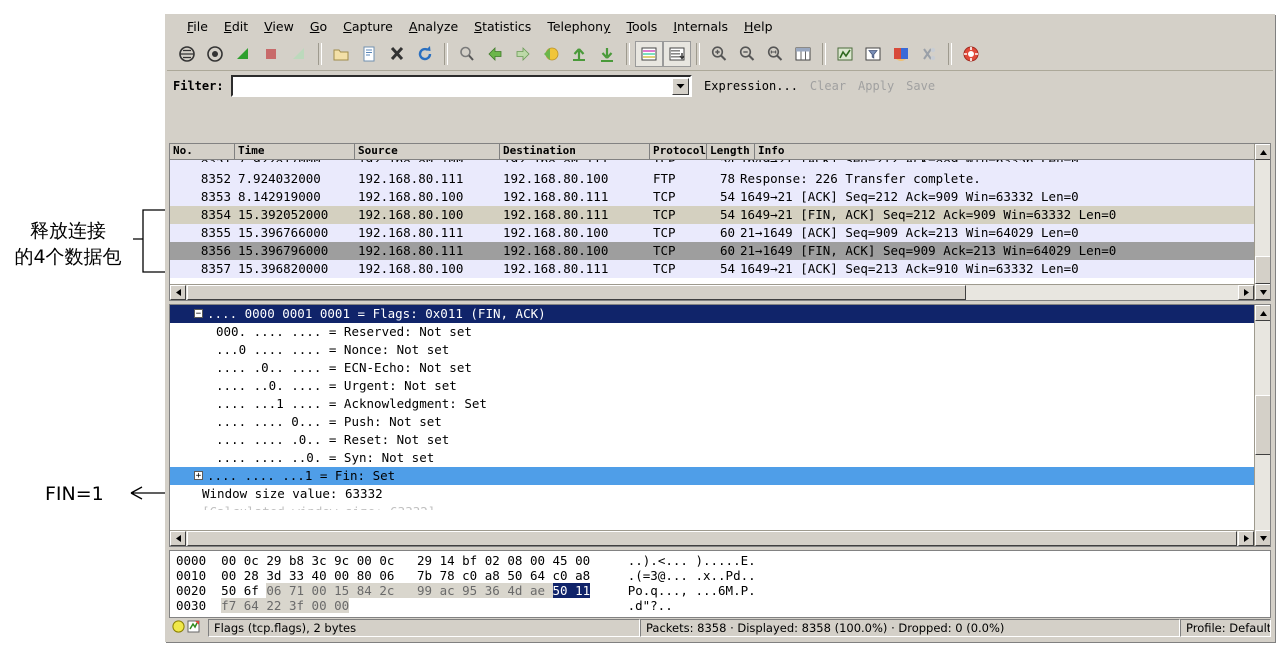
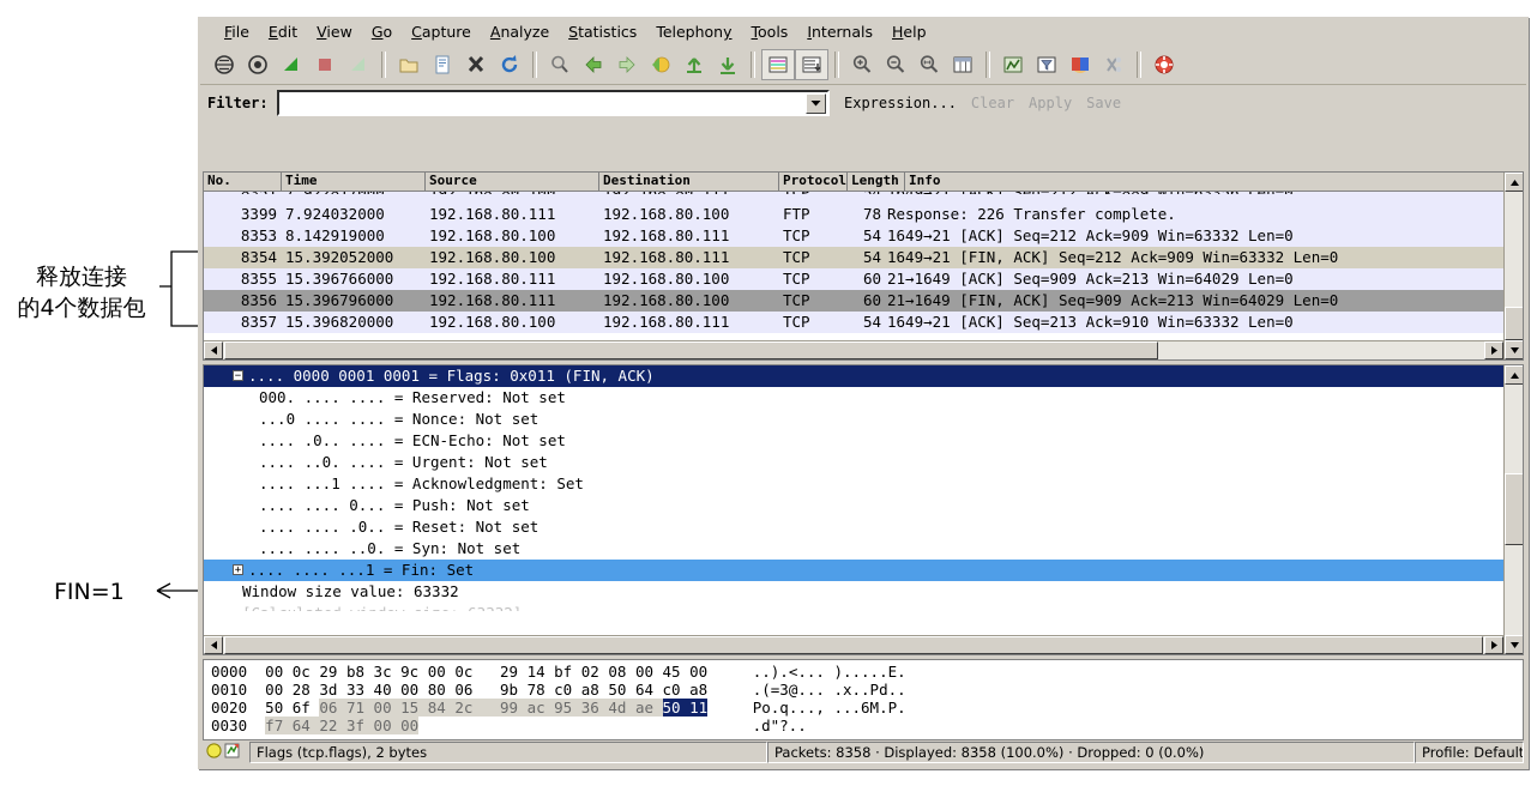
  释放连接
  的4个数据包
  FIN=1
  File
  Edit
  View
  Go
  Capture
  Analyze
  Statistics
  Telephony
  Tools
  Internals
  Help
  Filter:
  Expression...
  Clear
  Apply
  Save
  No.
  Time
  Source
  Destination
  Protocol
  Length
  Info
  8351
  7.922817000
  192.168.80.100
  192.168.80.111
  TCP
  54
  1649→21 [ACK] Seq=212 Ack=889 Win=63356 Len=0
- 8352
+ 3399
  7.924032000
  192.168.80.111
  192.168.80.100
  FTP
  78
  Response: 226 Transfer complete.
  8353
  8.142919000
  192.168.80.100
  192.168.80.111
  TCP
  54
  1649→21 [ACK] Seq=212 Ack=909 Win=63332 Len=0
  8354
  15.392052000
  192.168.80.100
  192.168.80.111
  TCP
  54
  1649→21 [FIN, ACK] Seq=212 Ack=909 Win=63332 Len=0
  8355
  15.396766000
  192.168.80.111
  192.168.80.100
  TCP
  60
  21→1649 [ACK] Seq=909 Ack=213 Win=64029 Len=0
  8356
  15.396796000
  192.168.80.111
  192.168.80.100
  TCP
  60
  21→1649 [FIN, ACK] Seq=909 Ack=213 Win=64029 Len=0
  8357
  15.396820000
  192.168.80.100
  192.168.80.111
  TCP
  54
  1649→21 [ACK] Seq=213 Ack=910 Win=63332 Len=0
  − .... 0000 0001 0001 = Flags: 0x011 (FIN, ACK)
  000. .... .... = Reserved: Not set
  ...0 .... .... = Nonce: Not set
  .... .0.. .... = ECN-Echo: Not set
  .... ..0. .... = Urgent: Not set
  .... ...1 .... = Acknowledgment: Set
  .... .... 0... = Push: Not set
  .... .... .0.. = Reset: Not set
  .... .... ..0. = Syn: Not set
  + .... .... ...1 = Fin: Set
  Window size value: 63332
  0000 00 0c 29 b8 3c 9c 00 0c 29 14 bf 02 08 00 45 00 ..).<... ).....E.
- 0010 00 28 3d 33 40 00 80 06 7b 78 c0 a8 50 64 c0 a8 .(=3@... .x..Pd..
+ 0010 00 28 3d 33 40 00 80 06 9b 78 c0 a8 50 64 c0 a8 .(=3@... .x..Pd..
  0020 50 6f 06 71 00 15 84 2c 99 ac 95 36 4d ae 50 11 Po.q..., ...6M.P.
  0030 f7 64 22 3f 00 00 .d"?..
  Flags (tcp.flags), 2 bytes
  Packets: 8358 · Displayed: 8358 (100.0%) · Dropped: 0 (0.0%)
  Profile: Default
